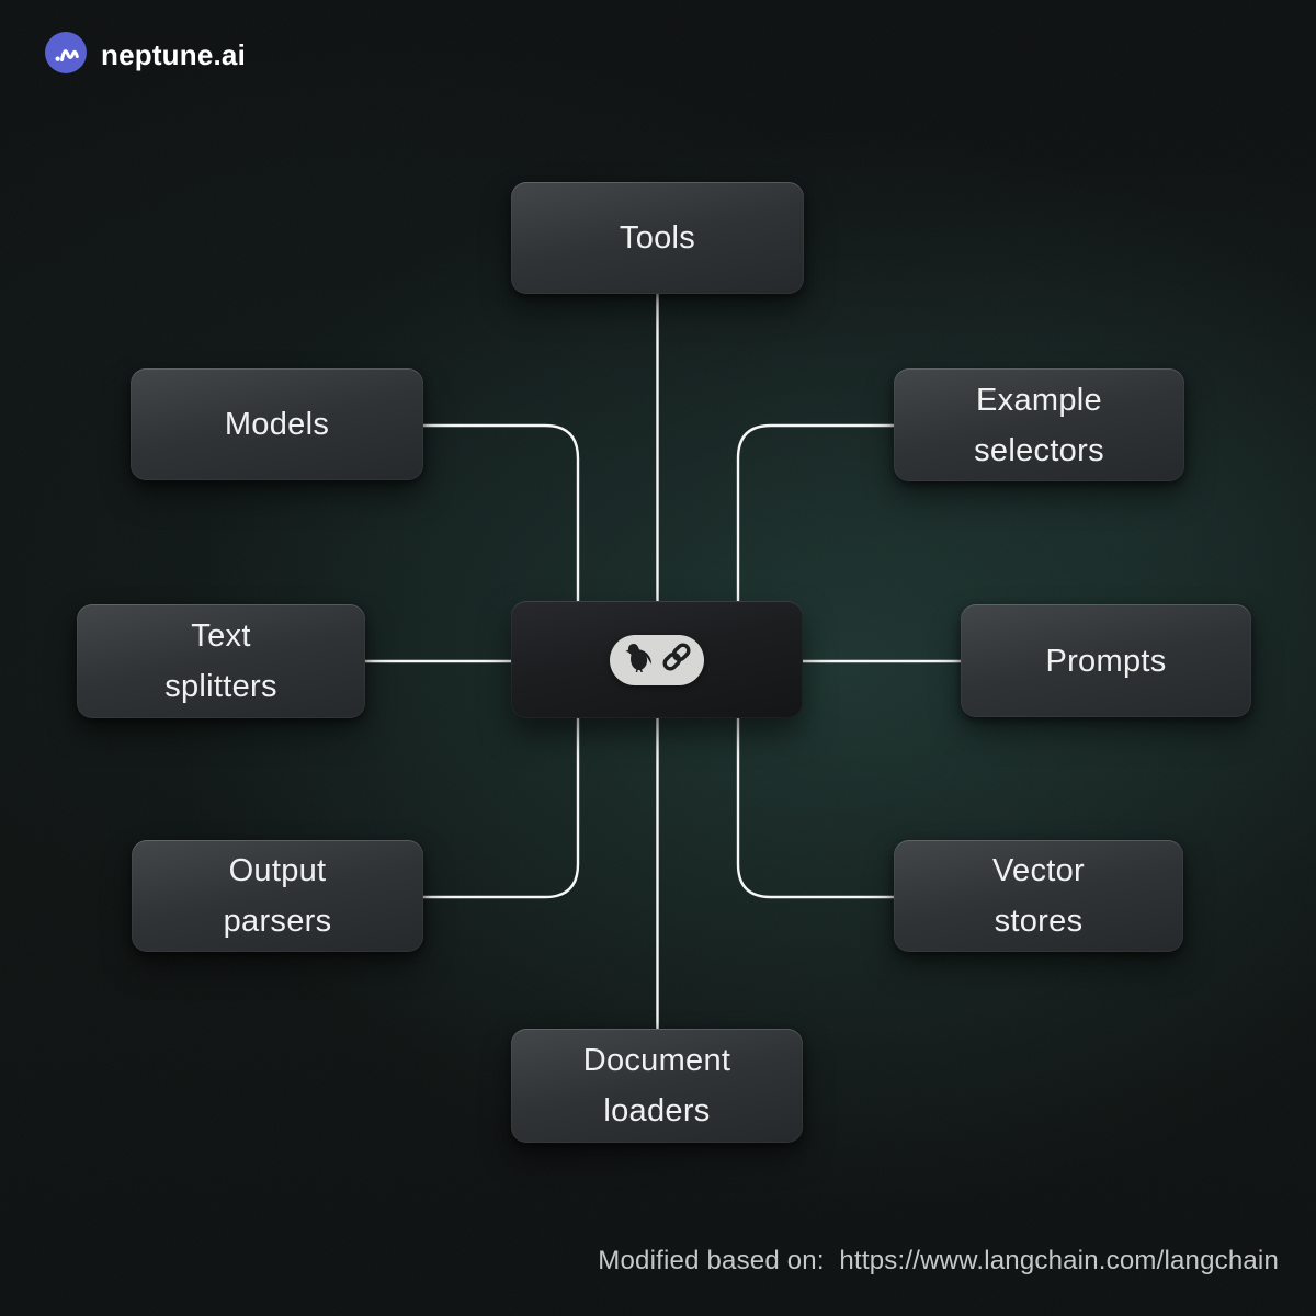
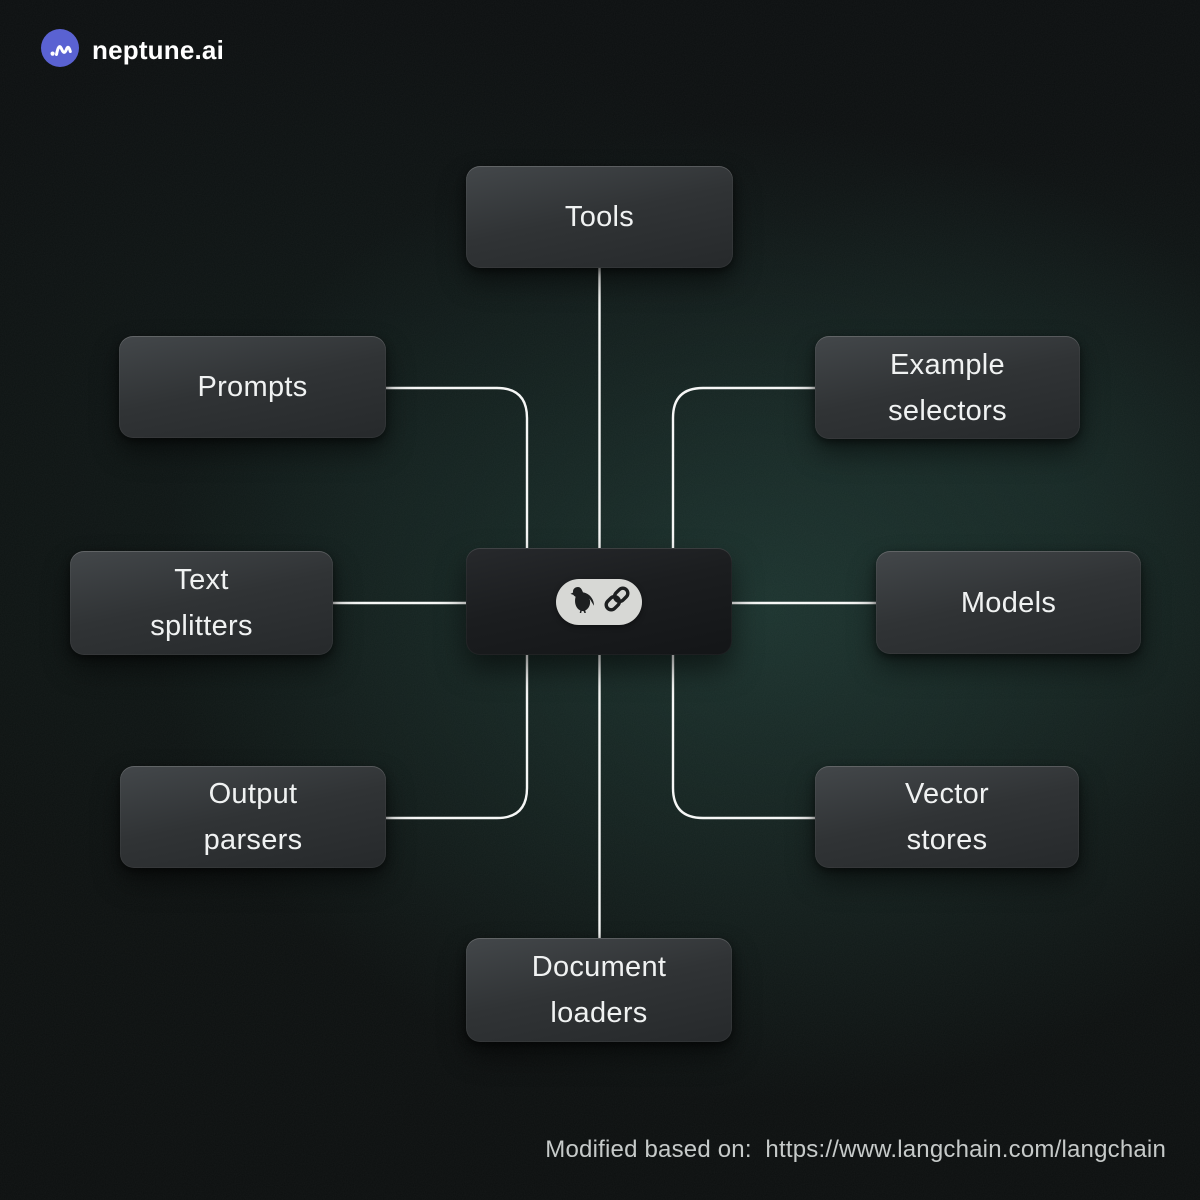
  neptune.ai
  Tools
- Models
+ Prompts
  Example
  selectors
  Text
  splitters
- Prompts
+ Models
  Output
  parsers
  Vector
  stores
  Document
  loaders
  Modified based on: https://www.langchain.com/langchain
